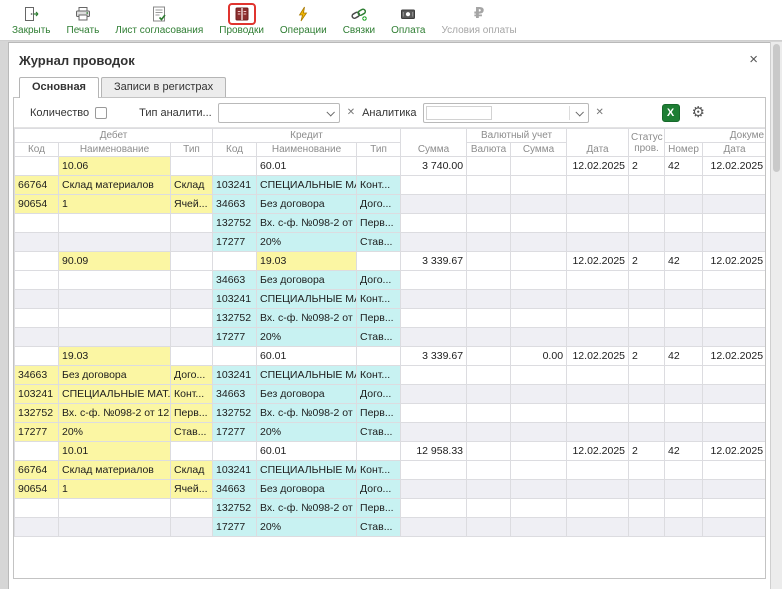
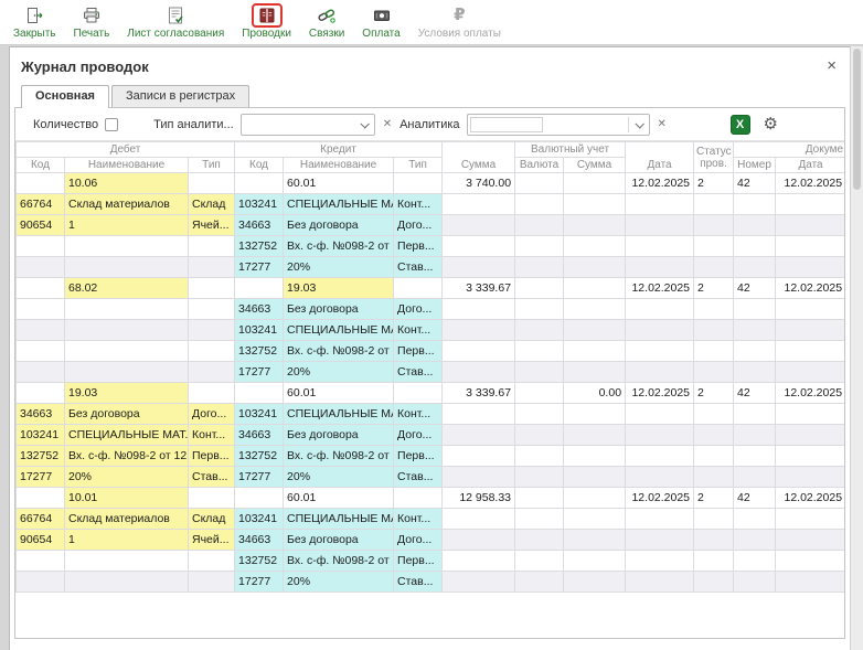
  Закрыть
  Печать
  Лист согласования
  Проводки
- Операции
  Связки
  Оплата
  ₽
  Условия оплаты
  Журнал проводок
  ×
  Основная
  Записи в регистрах
  Количество
  Тип аналити...
  ✕
  Аналитика
  ✕
  X
  ⚙
  Дебет	Кредит	Сумма	Валютный учет	Дата	Статус пров.	Докуме
  Код	Наименование	Тип	Код	Наименование	Тип	Валюта	Сумма	Номер	Дата
  	10.06			60.01		3 740.00			12.02.2025	2	42	12.02.2025
  66764	Склад материалов	Склад	103241	СПЕЦИАЛЬНЫЕ М	Конт...
  90654	1	Ячей...	34663	Без договора	Дого...
  			132752	Вх. с-ф. №098-2 от	Перв...
  			17277	20%	Став...
- 	90.09			19.03		3 339.67			12.02.2025	2	42	12.02.2025
+ 	68.02			19.03		3 339.67			12.02.2025	2	42	12.02.2025
  			34663	Без договора	Дого...
  			103241	СПЕЦИАЛЬНЫЕ М	Конт...
  			132752	Вх. с-ф. №098-2 от	Перв...
  			17277	20%	Став...
  	19.03			60.01		3 339.67		0.00	12.02.2025	2	42	12.02.2025
  34663	Без договора	Дого...	103241	СПЕЦИАЛЬНЫЕ М	Конт...
  103241	СПЕЦИАЛЬНЫЕ МАТ.	Конт...	34663	Без договора	Дого...
  132752	Вх. с-ф. №098-2 от 12	Перв...	132752	Вх. с-ф. №098-2 от	Перв...
  17277	20%	Став...	17277	20%	Став...
  	10.01			60.01		12 958.33			12.02.2025	2	42	12.02.2025
  66764	Склад материалов	Склад	103241	СПЕЦИАЛЬНЫЕ М	Конт...
  90654	1	Ячей...	34663	Без договора	Дого...
  			132752	Вх. с-ф. №098-2 от	Перв...
  			17277	20%	Став...
